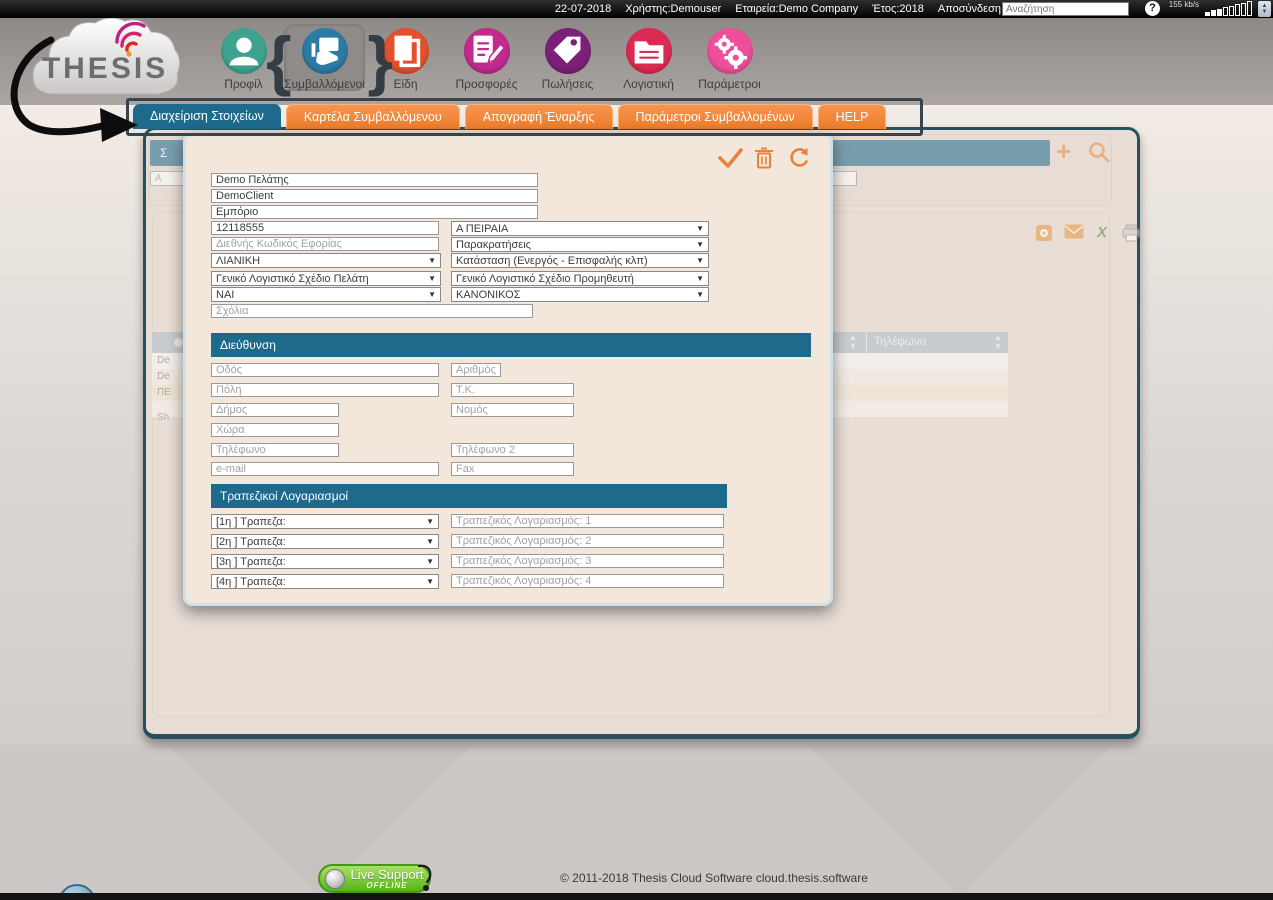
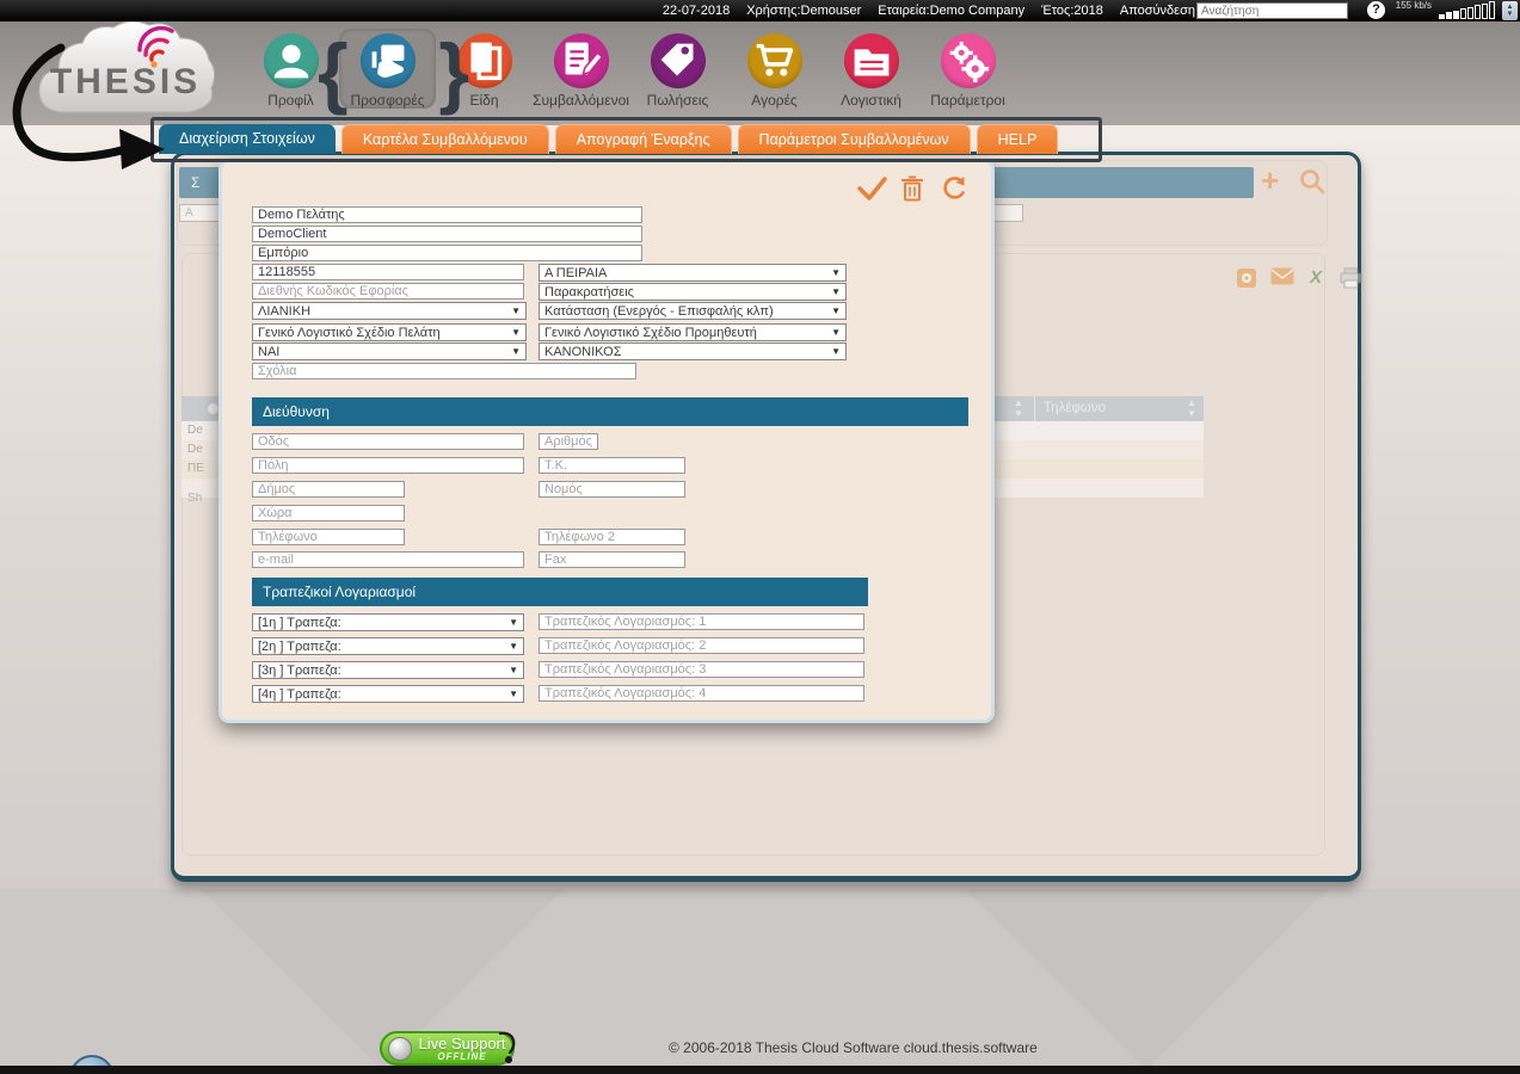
  22-07-2018
  Χρήστης:Demouser
  Εταιρεία:Demo Company
  Έτος:2018
  Αποσύνδεση
  Αναζήτηση
  ?
  155 kb/s
  THESIS
  Προφίλ
- Συμβαλλόμενοι
+ Προσφορές
  Είδη
- Προσφορές
+ Συμβαλλόμενοι
  Πωλήσεις
+ Αγορές
  Λογιστική
  Παράμετροι
  Διαχείριση Στοιχείων
  Καρτέλα Συμβαλλόμενου
  Απογραφή Έναρξης
  Παράμετροι Συμβαλλομένων
  HELP
  {
  }
  Σ
  +
  Α
  X
  ▲
  ▼
  Τηλέφωνο
  ▲
  ▼
  De
  De
  ΠΕ
  Sh
  Demo Πελάτης
  DemoClient
  Εμπόριο
  12118555
  Α ΠΕΙΡΑΙΑ
  ▼
  Διεθνής Κωδικός Εφορίας
  Παρακρατήσεις
  ▼
  ΛΙΑΝΙΚΗ
  ▼
  Κατάσταση (Ενεργός - Επισφαλής κλπ)
  ▼
  Γενικό Λογιστικό Σχέδιο Πελάτη
  ▼
  Γενικό Λογιστικό Σχέδιο Προμηθευτή
  ▼
  ΝΑΙ
  ▼
  ΚΑΝΟΝΙΚΟΣ
  ▼
  Σχόλια
  Διεύθυνση
  Οδός
  Αριθμός
  Πόλη
  Τ.Κ.
  Δήμος
  Νομός
  Χώρα
  Τηλέφωνο
  Τηλέφωνο 2
  e-mail
  Fax
  Τραπεζικοί Λογαριασμοί
  [1η ] Τραπεζα:
  ▼
  Τραπεζικός Λογαριασμός: 1
  [2η ] Τραπεζα:
  ▼
  Τραπεζικός Λογαριασμός: 2
  [3η ] Τραπεζα:
  ▼
  Τραπεζικός Λογαριασμός: 3
  [4η ] Τραπεζα:
  ▼
  Τραπεζικός Λογαριασμός: 4
  Live Support
  OFFLINE
- © 2011-2018 Thesis Cloud Software cloud.thesis.software
+ © 2006-2018 Thesis Cloud Software cloud.thesis.software
